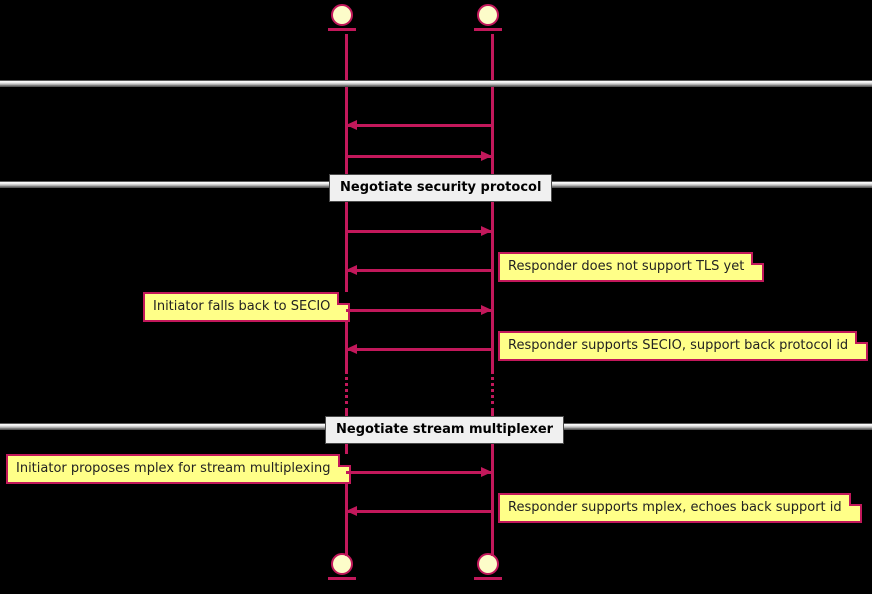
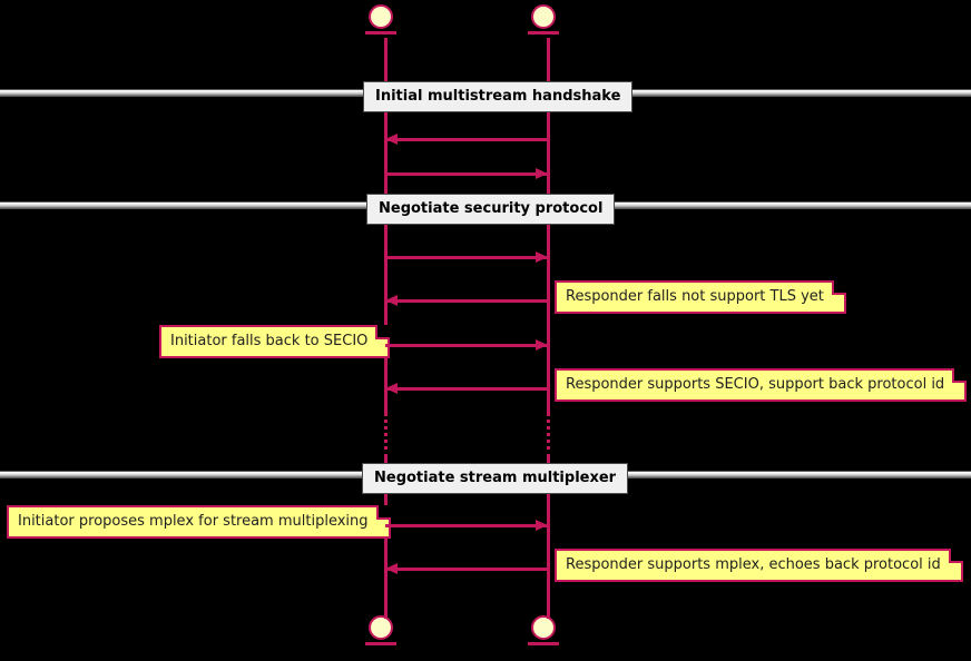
+ Initial multistream handshake
  Negotiate security protocol
- Responder does not support TLS yet
+ Responder falls not support TLS yet
  Initiator falls back to SECIO
  Responder supports SECIO, support back protocol id
  Negotiate stream multiplexer
  Initiator proposes mplex for stream multiplexing
- Responder supports mplex, echoes back support id
+ Responder supports mplex, echoes back protocol id
